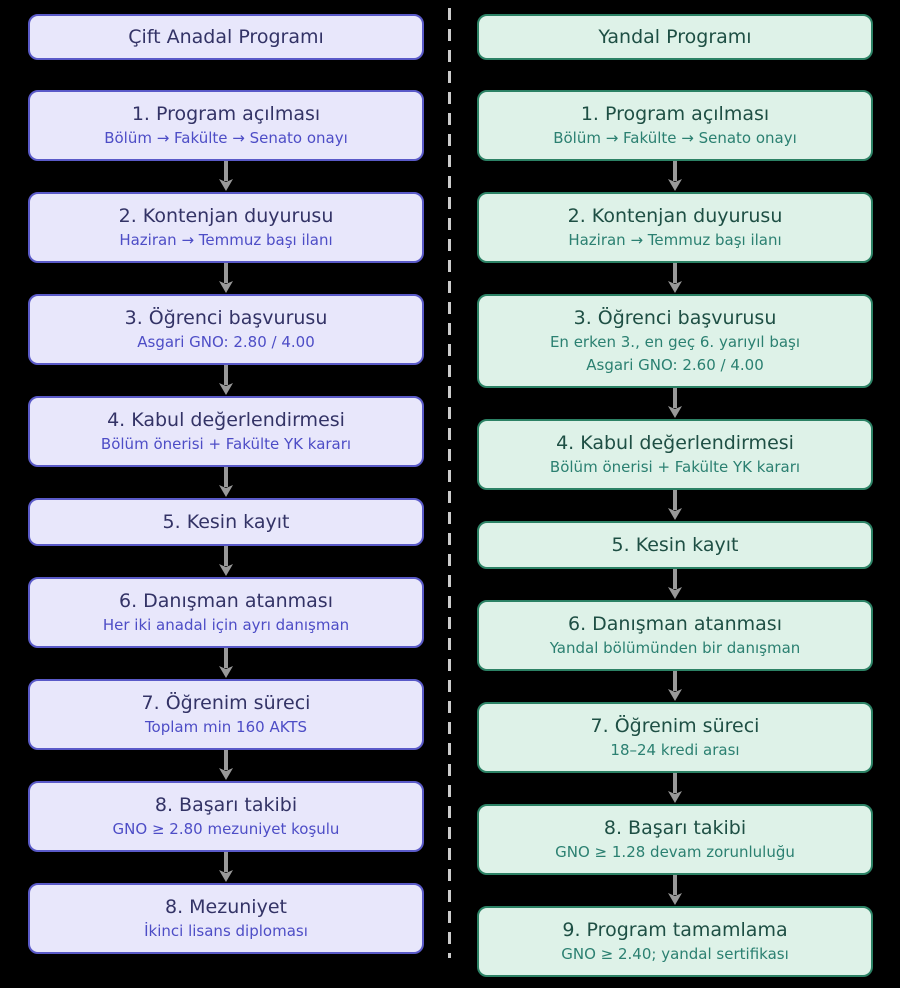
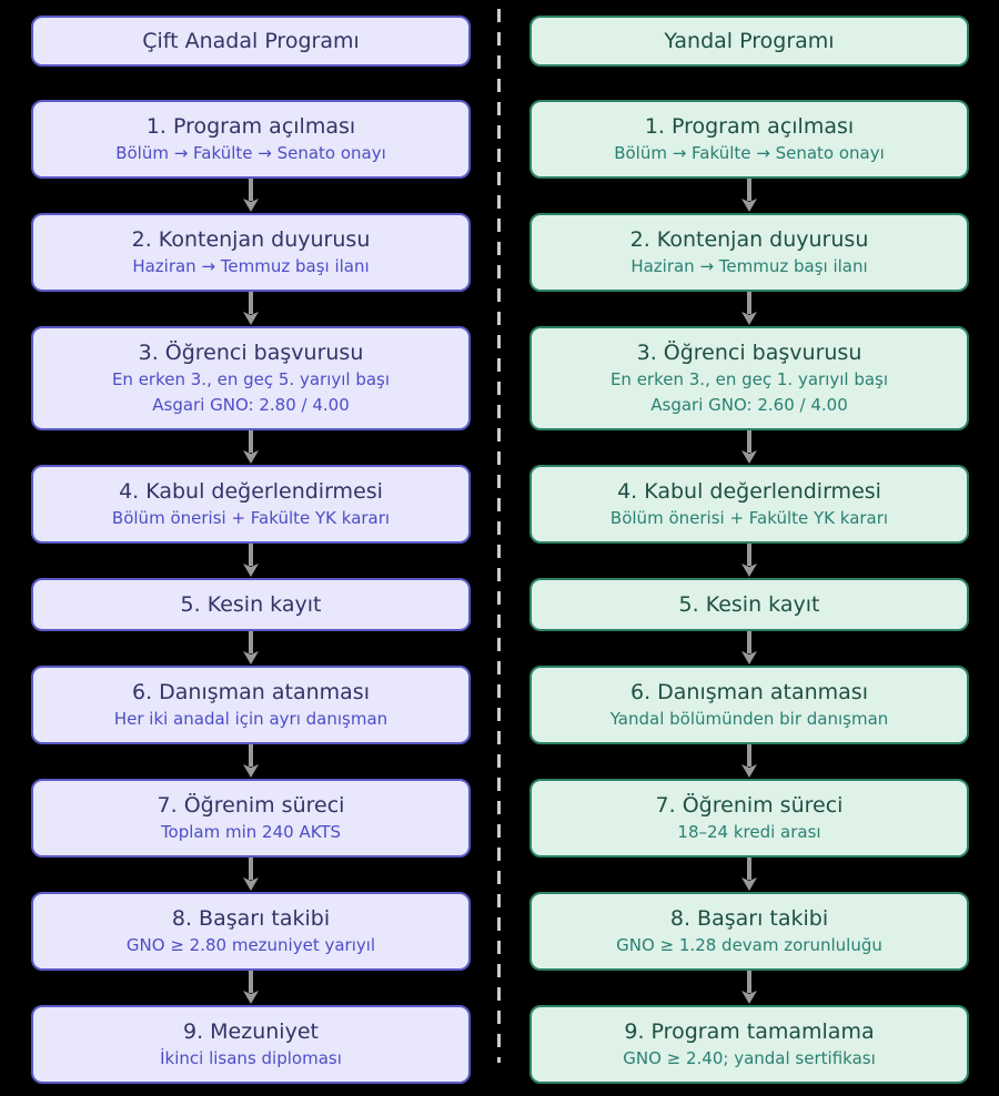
  Çift Anadal Programı
  1. Program açılması
  Bölüm → Fakülte → Senato onayı
  2. Kontenjan duyurusu
  Haziran → Temmuz başı ilanı
  3. Öğrenci başvurusu
+ En erken 3., en geç 5. yarıyıl başı
  Asgari GNO: 2.80 / 4.00
  4. Kabul değerlendirmesi
  Bölüm önerisi + Fakülte YK kararı
  5. Kesin kayıt
  6. Danışman atanması
  Her iki anadal için ayrı danışman
  7. Öğrenim süreci
- Toplam min 160 AKTS
+ Toplam min 240 AKTS
  8. Başarı takibi
- GNO ≥ 2.80 mezuniyet koşulu
+ GNO ≥ 2.80 mezuniyet yarıyıl
- 8. Mezuniyet
+ 9. Mezuniyet
  İkinci lisans diploması
  Yandal Programı
  1. Program açılması
  Bölüm → Fakülte → Senato onayı
  2. Kontenjan duyurusu
  Haziran → Temmuz başı ilanı
  3. Öğrenci başvurusu
- En erken 3., en geç 6. yarıyıl başı
+ En erken 3., en geç 1. yarıyıl başı
  Asgari GNO: 2.60 / 4.00
  4. Kabul değerlendirmesi
  Bölüm önerisi + Fakülte YK kararı
  5. Kesin kayıt
  6. Danışman atanması
  Yandal bölümünden bir danışman
  7. Öğrenim süreci
  18–24 kredi arası
  8. Başarı takibi
  GNO ≥ 1.28 devam zorunluluğu
  9. Program tamamlama
  GNO ≥ 2.40; yandal sertifikası
